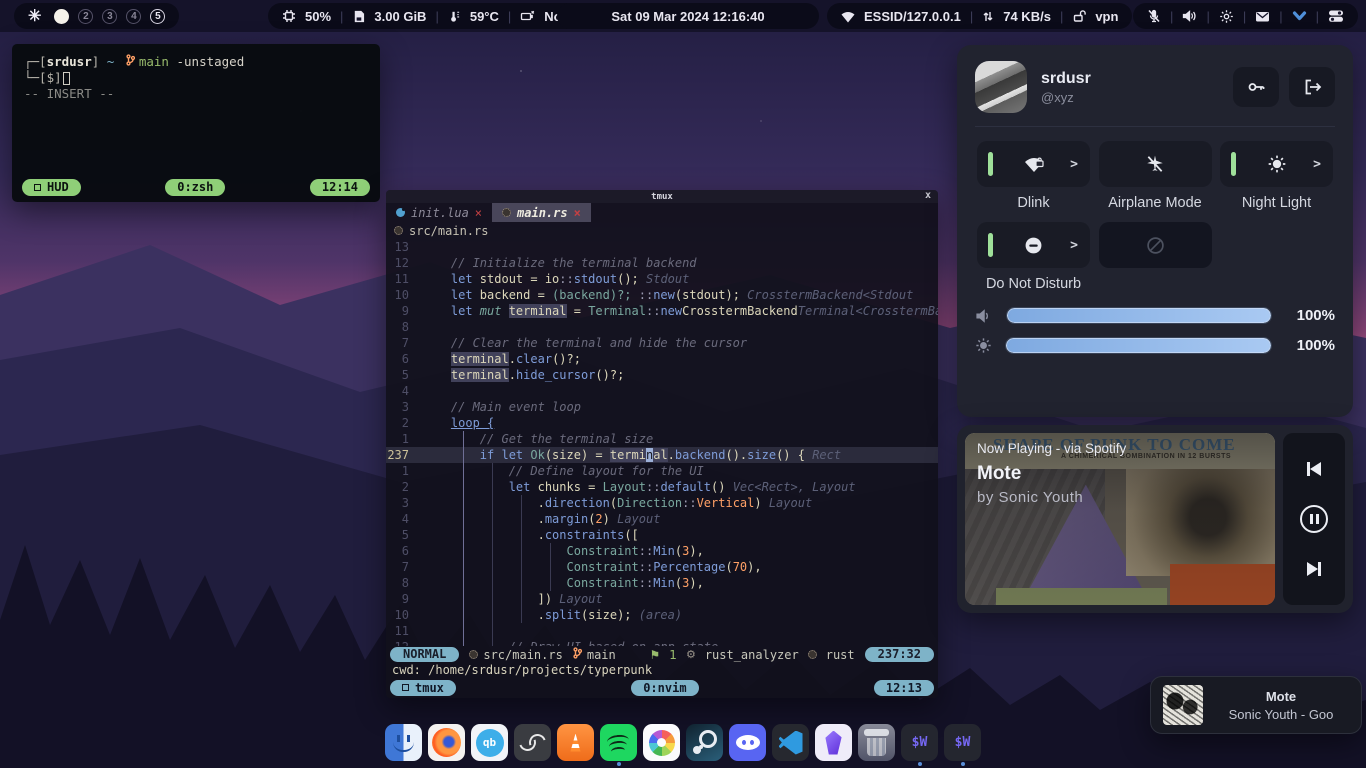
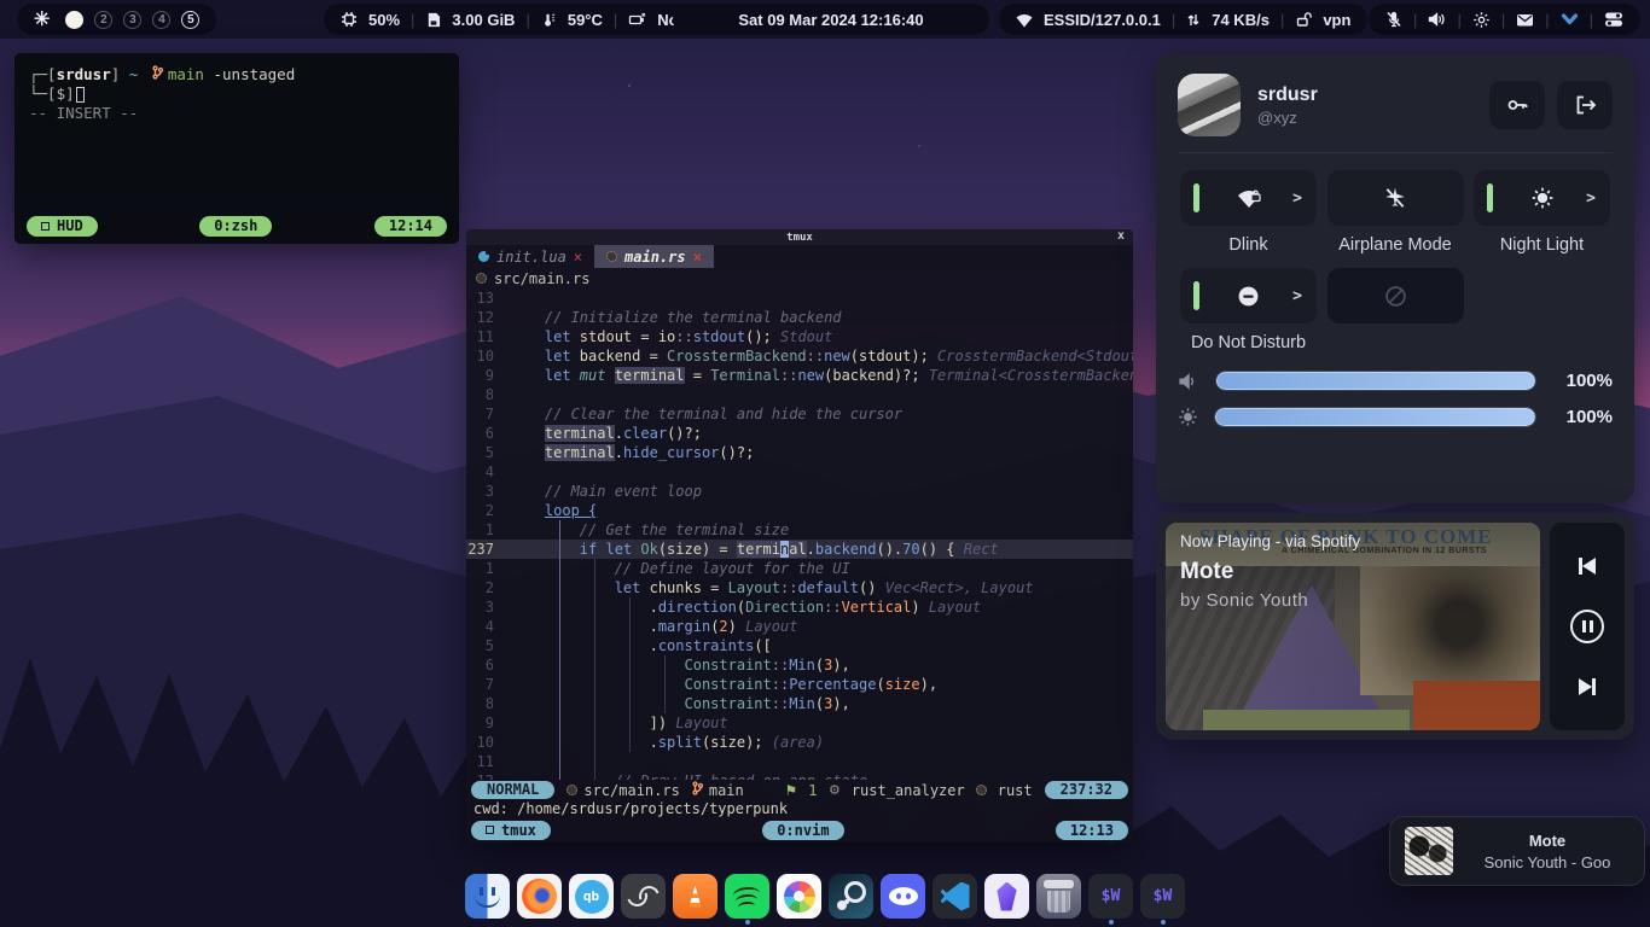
  ✳
  2
  3
  4
  5
  50%
  |
  3.00 GiB
  |
  59°C
  |
  Sat 09 Mar 2024 12:16:40
  ESSID/127.0.0.1
  |
  74 KB/s
  |
  vpn
  |
  |
  |
  |
  |
  ┌─[
  srdusr
  ]
  ~
  main
  -unstaged
  └─[$]
  -- INSERT --
  HUD
  0:zsh
  12:14
  tmux
  x
  init.lua
  ×
  main.rs
  ×
  src/main.rs
  13
  12
  // Initialize the terminal backend
  11
  let stdout = io::stdout(); Stdout
  10
- let backend = (backend)?; ::new(stdout); CrosstermBackend<Stdout
+ let backend = CrosstermBackend::new(stdout); CrosstermBackend<Stdou
  9
- let mut terminal = Terminal::newCrosstermBackendTerminal<CrosstermB
+ let mut terminal = Terminal::new(backend)?; Terminal<CrosstermBacke
  8
  7
  // Clear the terminal and hide the cursor
  6
  terminal.clear()?;
  5
  terminal.hide_cursor()?;
  4
  3
  // Main event loop
  2
  loop {
  1
  // Get the terminal size
  237
- if let Ok(size) = terminal.backend().size() { Rect
+ if let Ok(size) = terminal.backend().70() { Rect
  1
  // Define layout for the UI
  2
  let chunks = Layout::default() Vec<Rect>, Layout
  3
  .direction(Direction::Vertical) Layout
  4
  .margin(2) Layout
  5
  .constraints([
  6
  Constraint::Min(3),
  7
- Constraint::Percentage(70),
+ Constraint::Percentage(size),
  8
  Constraint::Min(3),
  9
  ]) Layout
  10
  .split(size); (area)
  11
  NORMAL
  src/main.rs
  main
  ⚑
  1
  ⚙
  rust_analyzer
  rust
  237:32
  cwd: /home/srdusr/projects/typerpunk
  tmux
  0:nvim
  12:13
  srdusr
  @xyz
  >
  Dlink
  Airplane Mode
  >
  Night Light
  >
  Do Not Disturb
  100%
  100%
  Now Playing - via Spotify
  Mote
  by Sonic Youth
  Mote
  Sonic Youth - Goo
  qb
  $W
  $W
